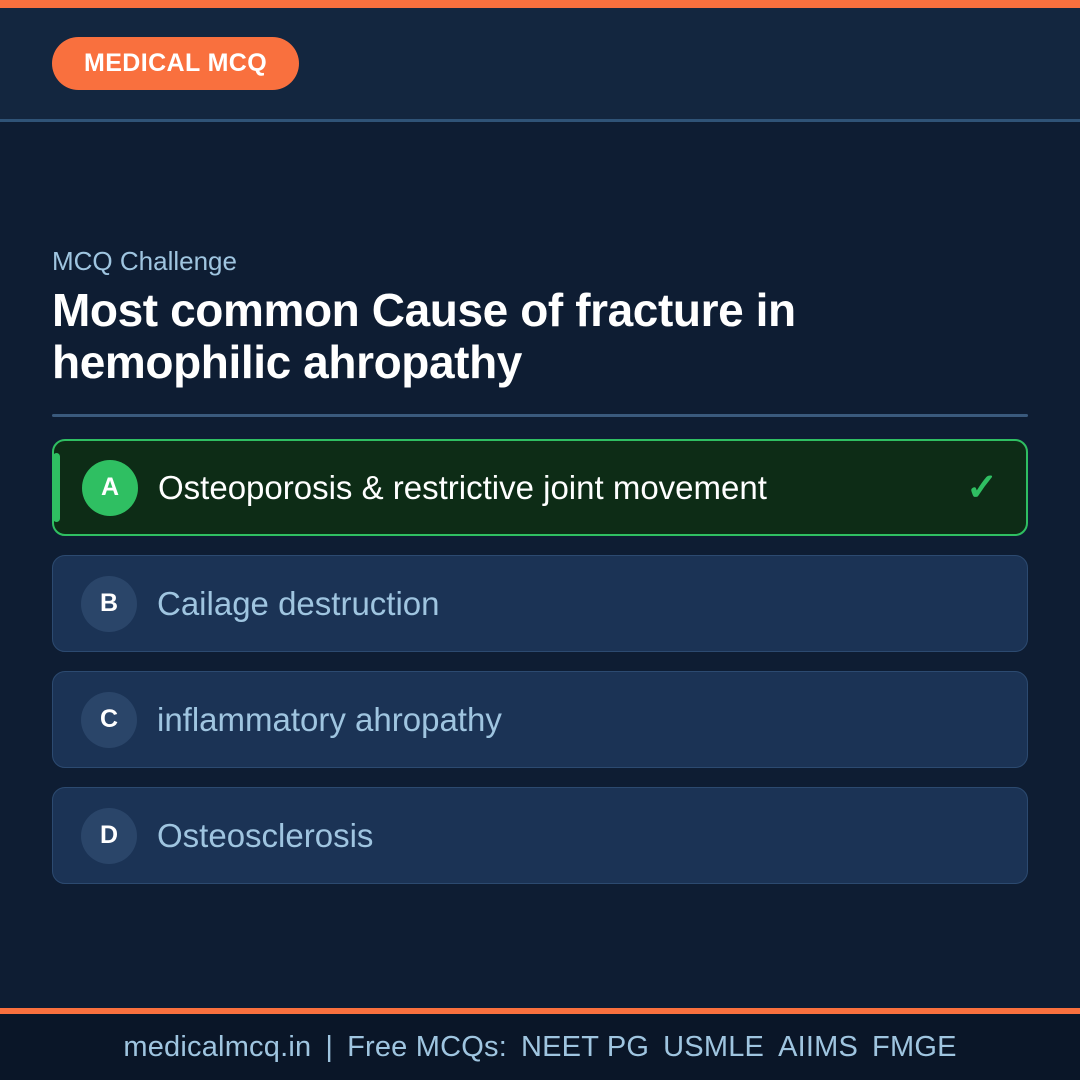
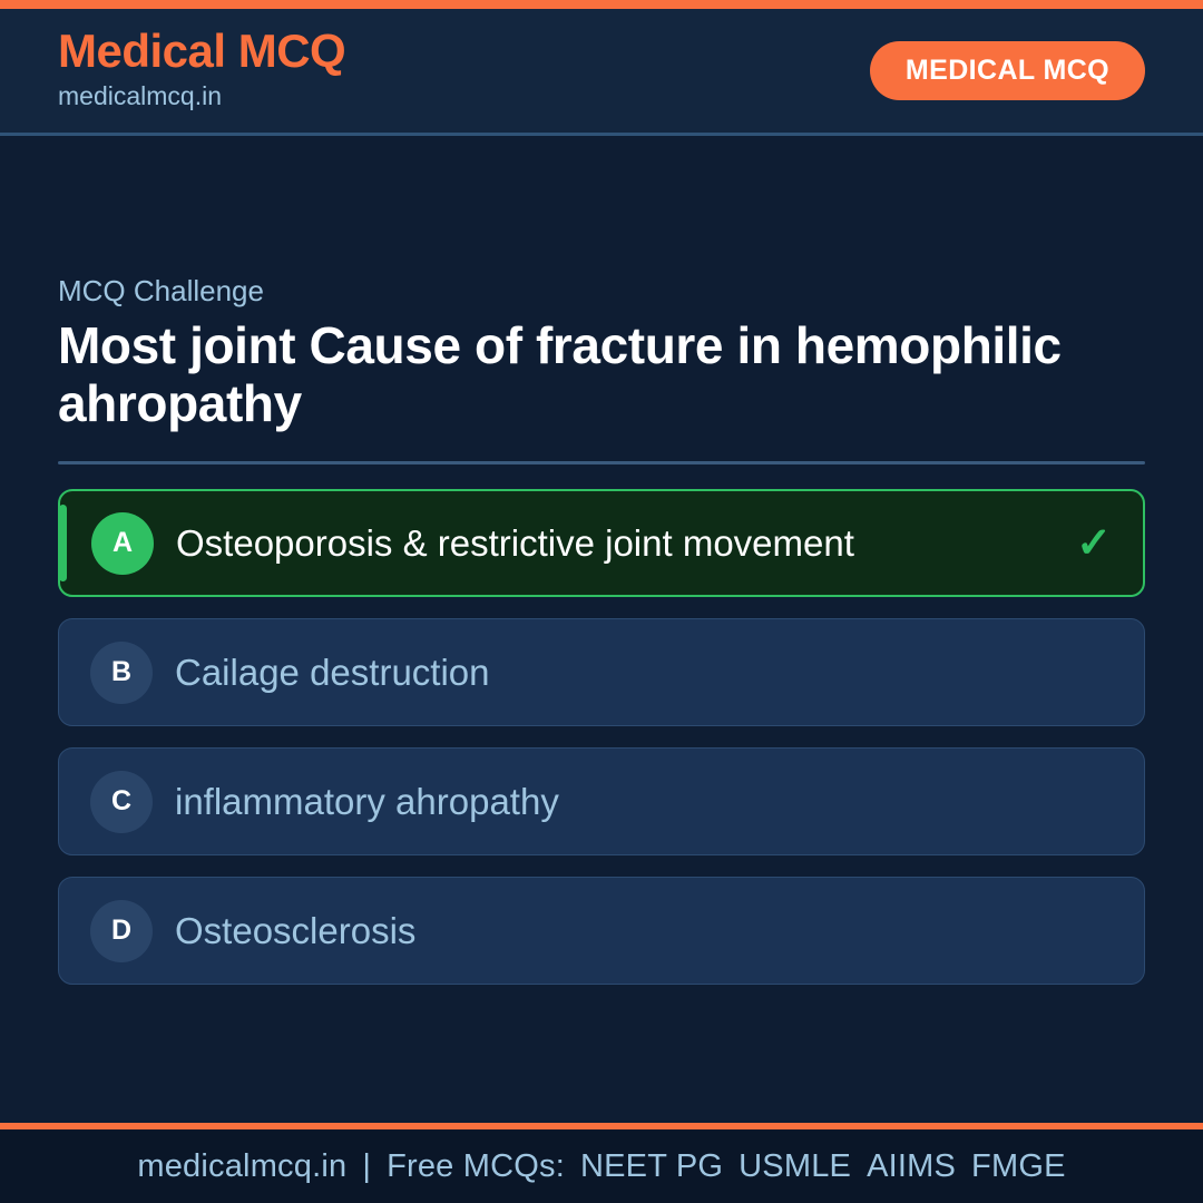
+ Medical MCQ
+ medicalmcq.in
  MEDICAL MCQ
  MCQ Challenge
- Most common Cause of fracture in hemophilic ahropathy
+ Most joint Cause of fracture in hemophilic ahropathy
  A
  Osteoporosis & restrictive joint movement
  ✓
  B
  Cailage destruction
  C
  inflammatory ahropathy
  D
  Osteosclerosis
  medicalmcq.in | Free MCQs: NEET PG USMLE AIIMS FMGE
